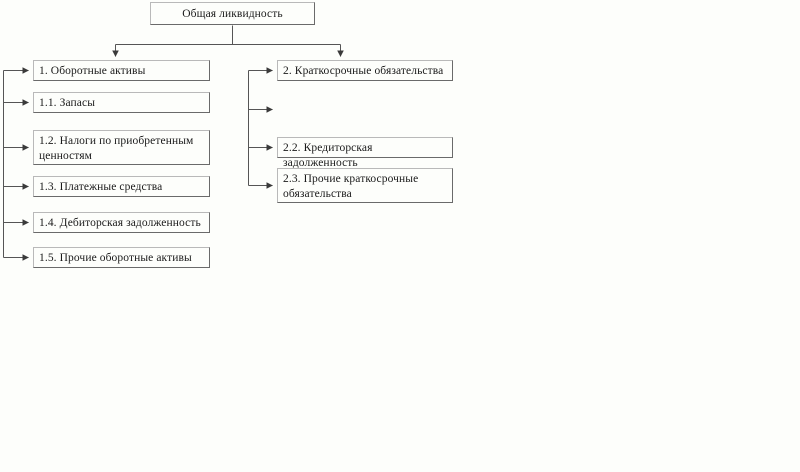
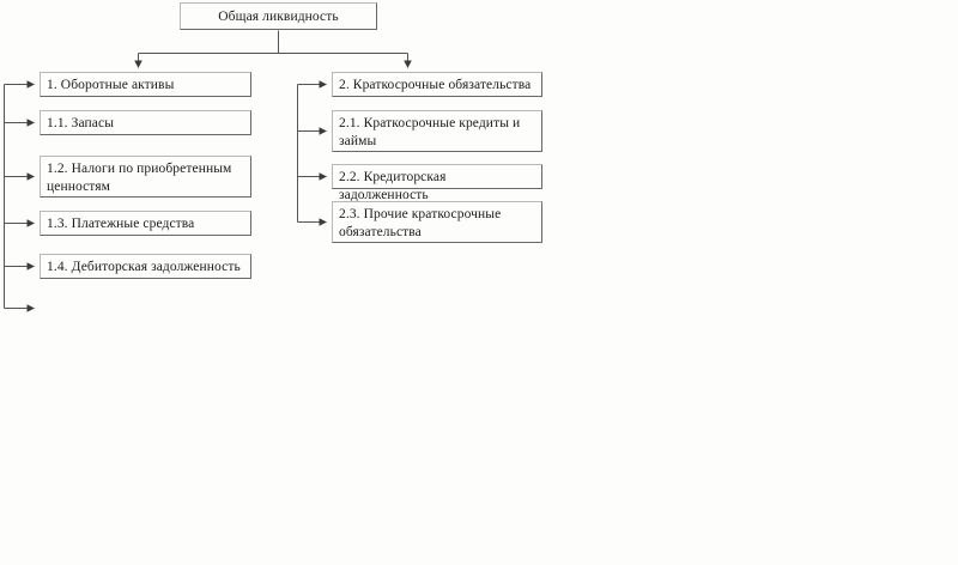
  Общая ликвидность
  1. Оборотные активы
  1.1. Запасы
  1.2. Налоги по приобретенным ценностям
  1.3. Платежные средства
  1.4. Дебиторская задолженность
- 1.5. Прочие оборотные активы
  2. Краткосрочные обязательства
+ 2.1. Краткосрочные кредиты и займы
  2.2. Кредиторская задолженность
  2.3. Прочие краткосрочные обязательства
